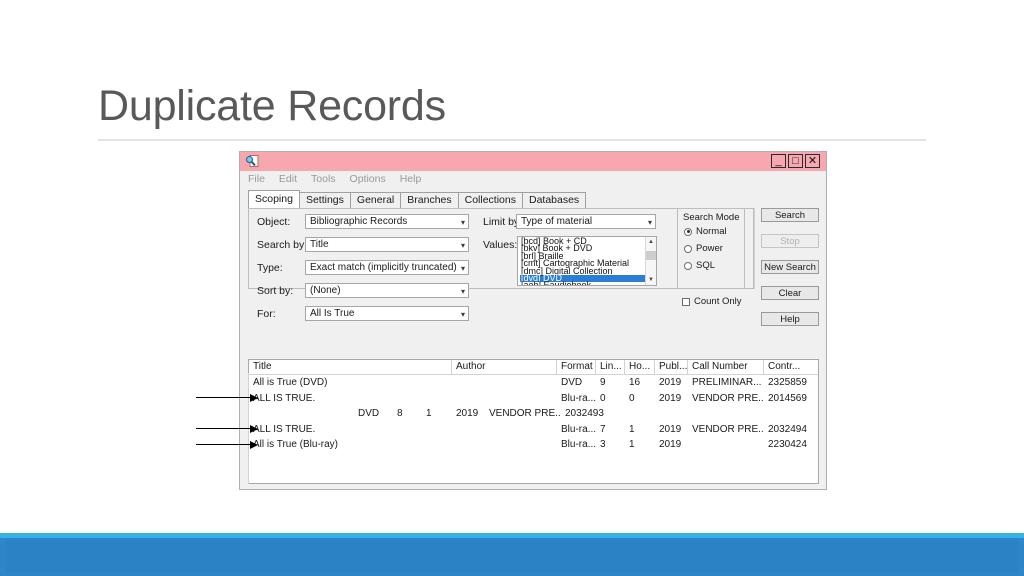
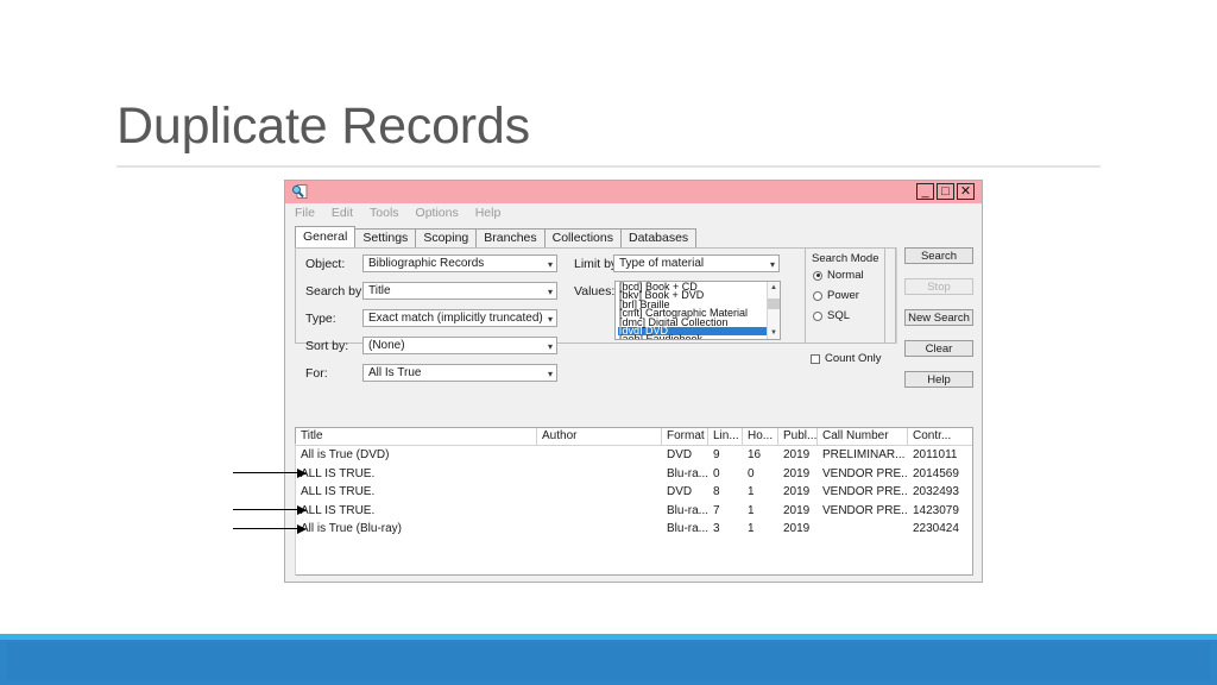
  Duplicate Records
  _
  □
  ✕
  File
  Edit
  Tools
  Options
  Help
- Scoping
+ General
  Settings
- General
+ Scoping
  Branches
  Collections
  Databases
  Object:
  Bibliographic Records
  ▾
  Search by
  Title
  ▾
  Type:
  Exact match (implicitly truncated)
  ▾
  Sort by:
  (None)
  ▾
  For:
  All Is True
  ▾
  Limit b
  Type of material
  ▾
  Values:
  [bcd] Book + CD
  [bkv] Book + DVD
  [brl] Braille
  [cmt] Cartographic Material
  [dmc] Digital Collection
  [dvd] DVD
  Search Mode
  Normal
  Power
  SQL
  Count Only
  Search
  Stop
  New Search
  Clear
  Help
  Title
  Author
  Format
  Lin...
  Ho...
  Publ...
  Call Number
  Contr...
  All is True (DVD)
  DVD
  9
  16
  2019
  PRELIMINAR...
- 2325859
+ 2011011
  LL IS TRUE.
  Blu-ra...
  0
  0
  2019
  VENDOR PRE..
  2014569
+ ALL IS TRUE.
  DVD
  8
  1
  2019
  VENDOR PRE..
  2032493
  LL IS TRUE.
  Blu-ra...
  7
  1
  2019
  VENDOR PRE..
- 2032494
+ 1423079
  ll is True (Blu-ray)
  Blu-ra...
  3
  1
  2019
  2230424
